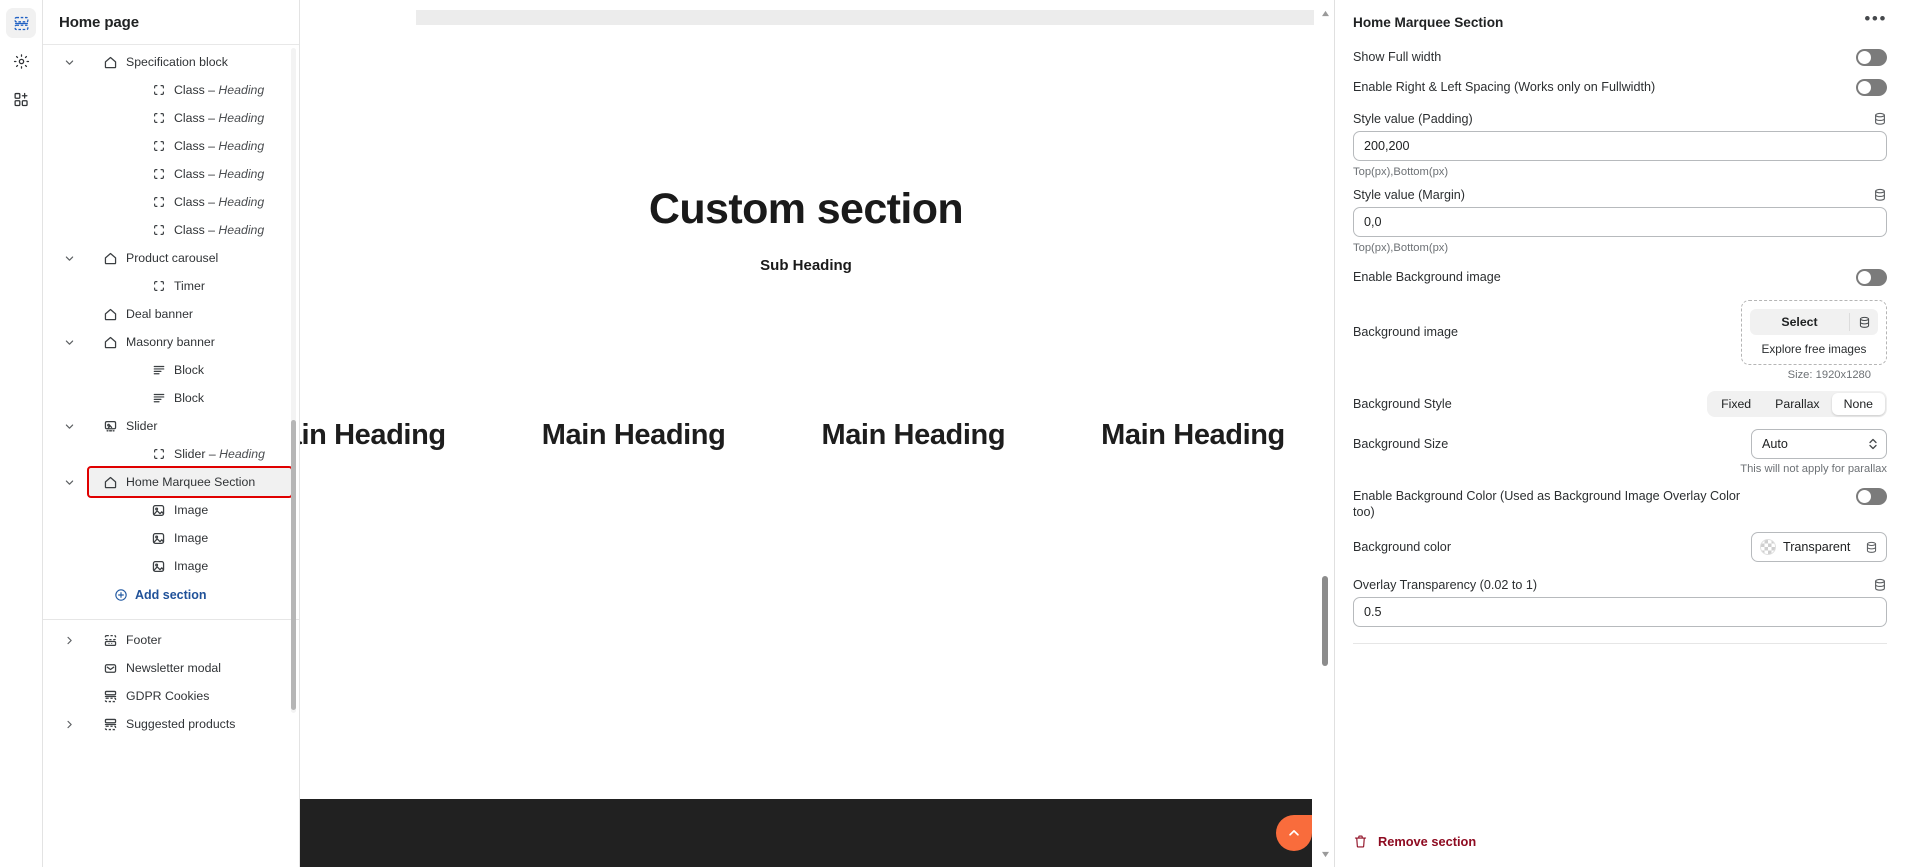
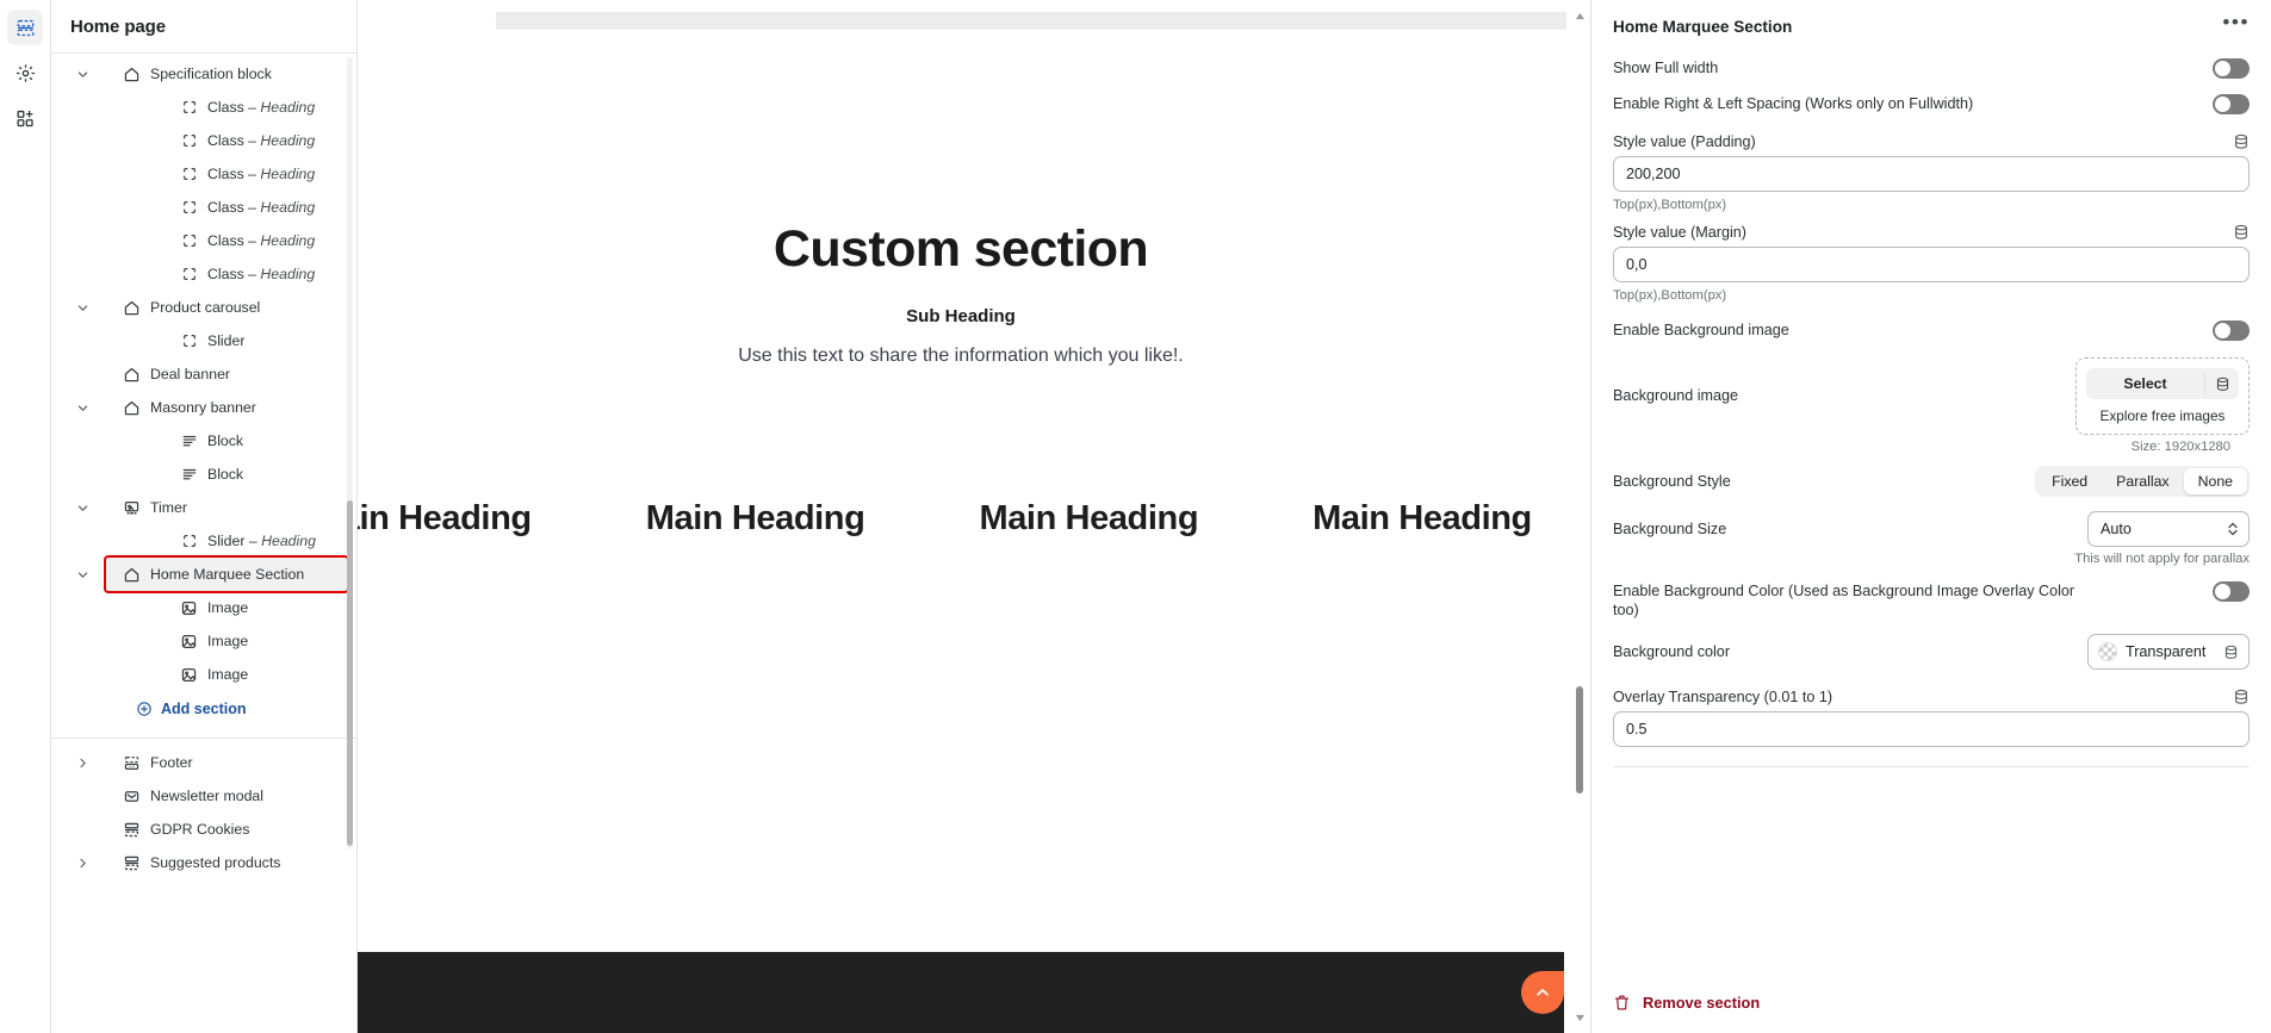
  Home page
  Specification block
  Class – Heading
  Class – Heading
  Class – Heading
  Class – Heading
  Class – Heading
  Class – Heading
  Product carousel
- Timer
+ Slider
  Deal banner
  Masonry banner
  Block
  Block
- Slider
+ Timer
  Slider – Heading
  Home Marquee Section
  Image
  Image
  Image
  Add section
  Footer
  Newsletter modal
  GDPR Cookies
  Suggested products
  Custom section
  Sub Heading
+ Use this text to share the information which you like!.
  in Heading
  Main Heading
  Main Heading
  Main Heading
  Home Marquee Section
  •••
  Show Full width
  Enable Right & Left Spacing (Works only on Fullwidth)
  Style value (Padding)
  200,200
  Top(px),Bottom(px)
  Style value (Margin)
  0,0
  Top(px),Bottom(px)
  Enable Background image
  Background image
  Select
  Explore free images
  Size: 1920x1280
  Background Style
  Fixed
  Parallax
  None
  Background Size
  Auto
  This will not apply for parallax
  Enable Background Color (Used as Background Image Overlay Color too)
  Background color
  Transparent
- Overlay Transparency (0.02 to 1)
+ Overlay Transparency (0.01 to 1)
  0.5
  Remove section
